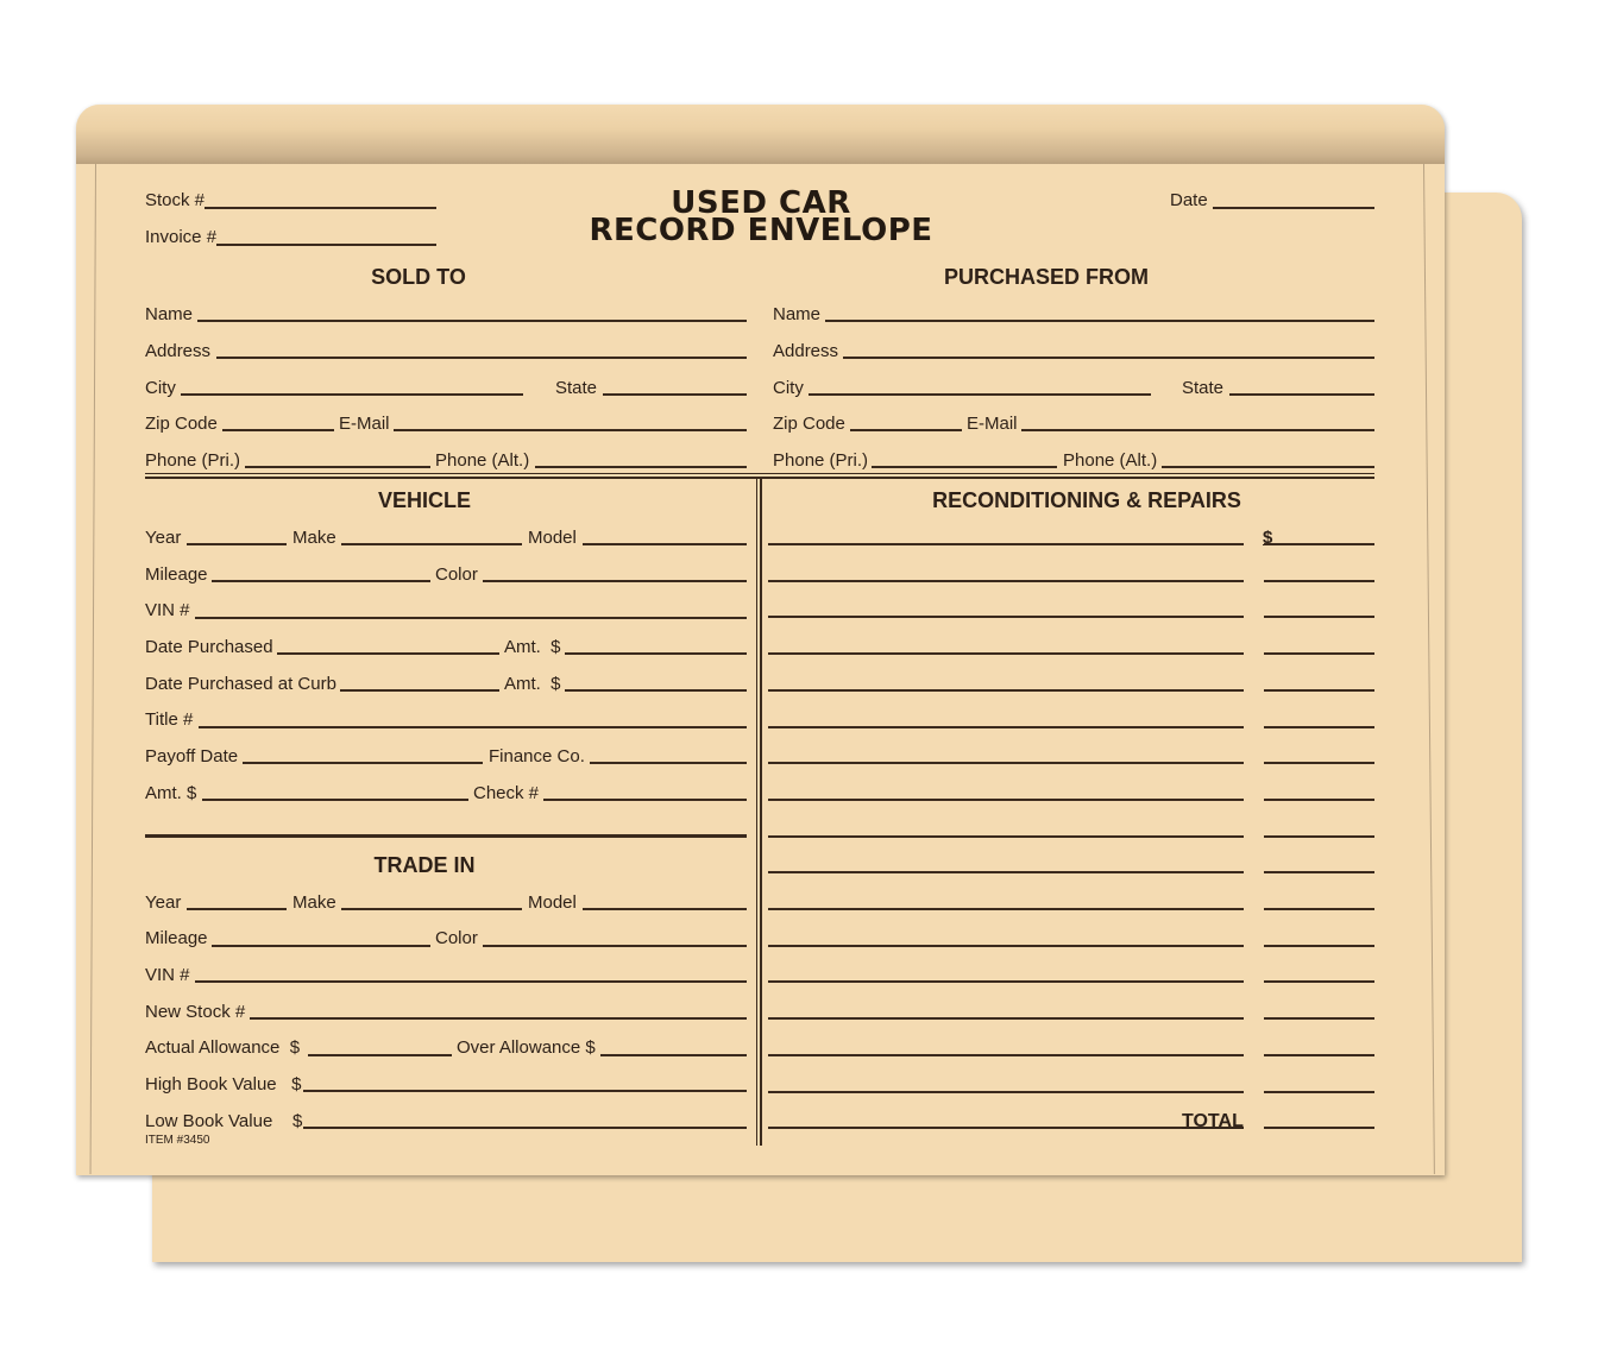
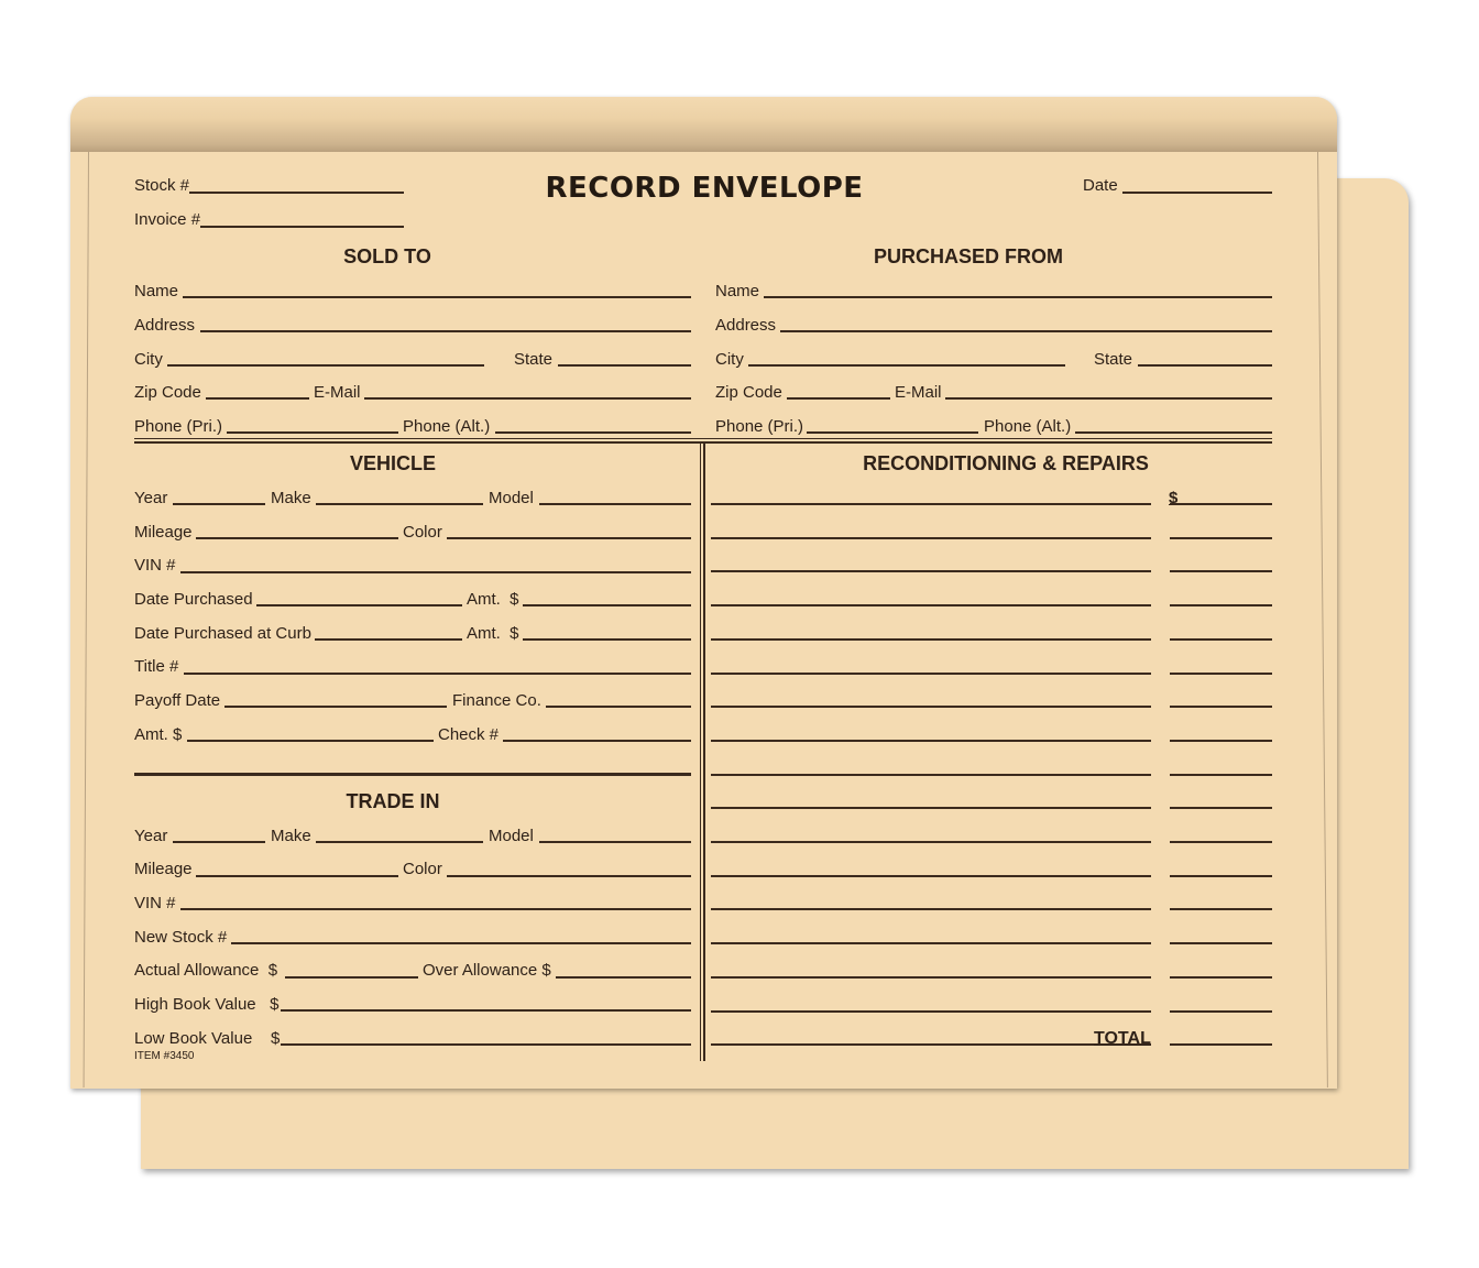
  Stock #
  Invoice #
- USED CAR
  RECORD ENVELOPE
  Date
  SOLD TO
  Name
  Address
  City
  State
  Zip Code
  E-Mail
  Phone (Pri.)
  Phone (Alt.)
  PURCHASED FROM
  Name
  Address
  City
  State
  Zip Code
  E-Mail
  Phone (Pri.)
  Phone (Alt.)
  VEHICLE
  Year
  Make
  Model
  Mileage
  Color
  VIN #
  Date Purchased
  Amt. $
  Date Purchased at Curb
  Amt. $
  Title #
  Payoff Date
  Finance Co.
  Amt. $
  Check #
  TRADE IN
  Year
  Make
  Model
  Mileage
  Color
  VIN #
  New Stock #
  Actual Allowance $
  Over Allowance $
  High Book Value $
  Low Book Value $
  ITEM #3450
  RECONDITIONING & REPAIRS
  $
  TOTAL
